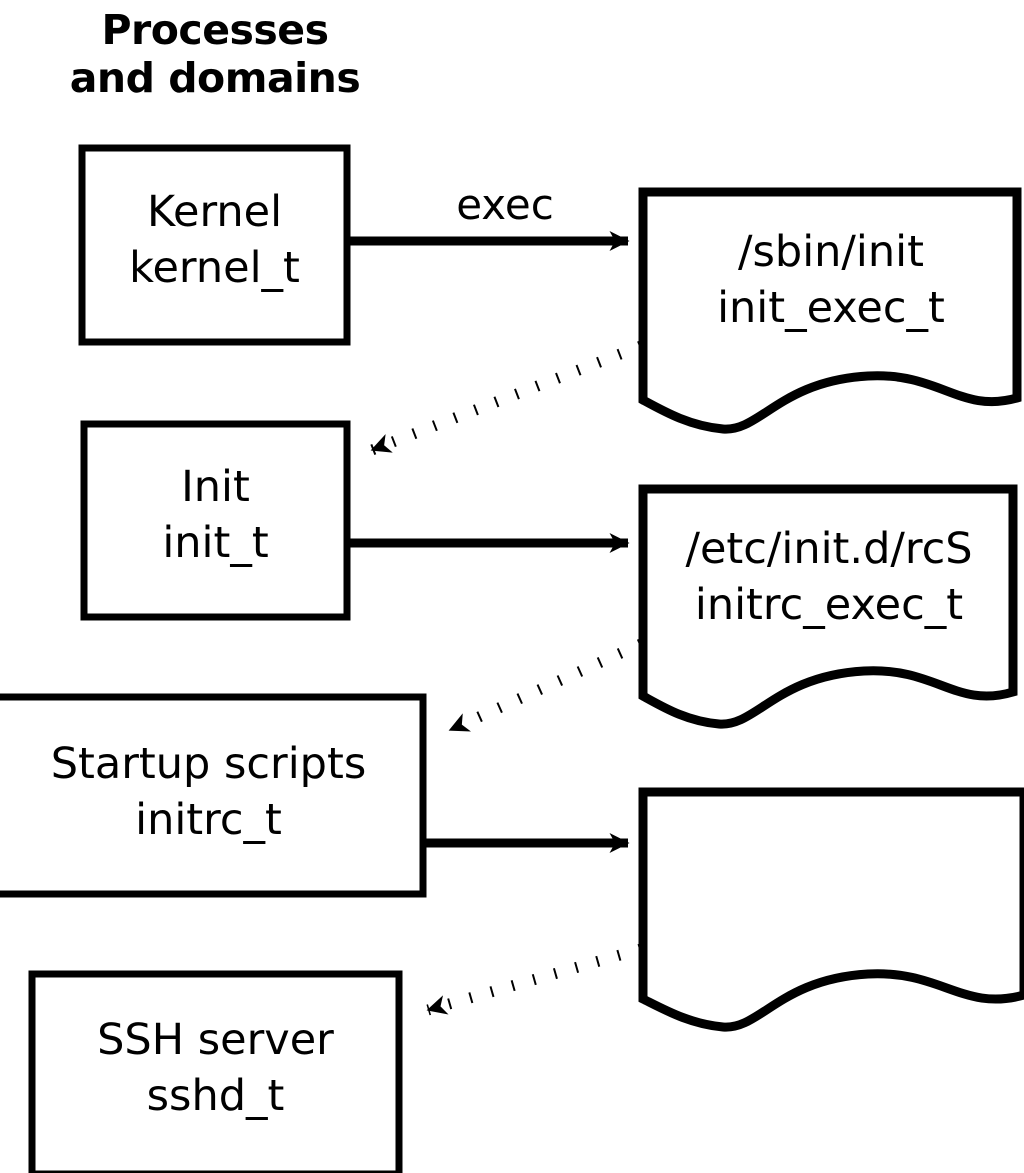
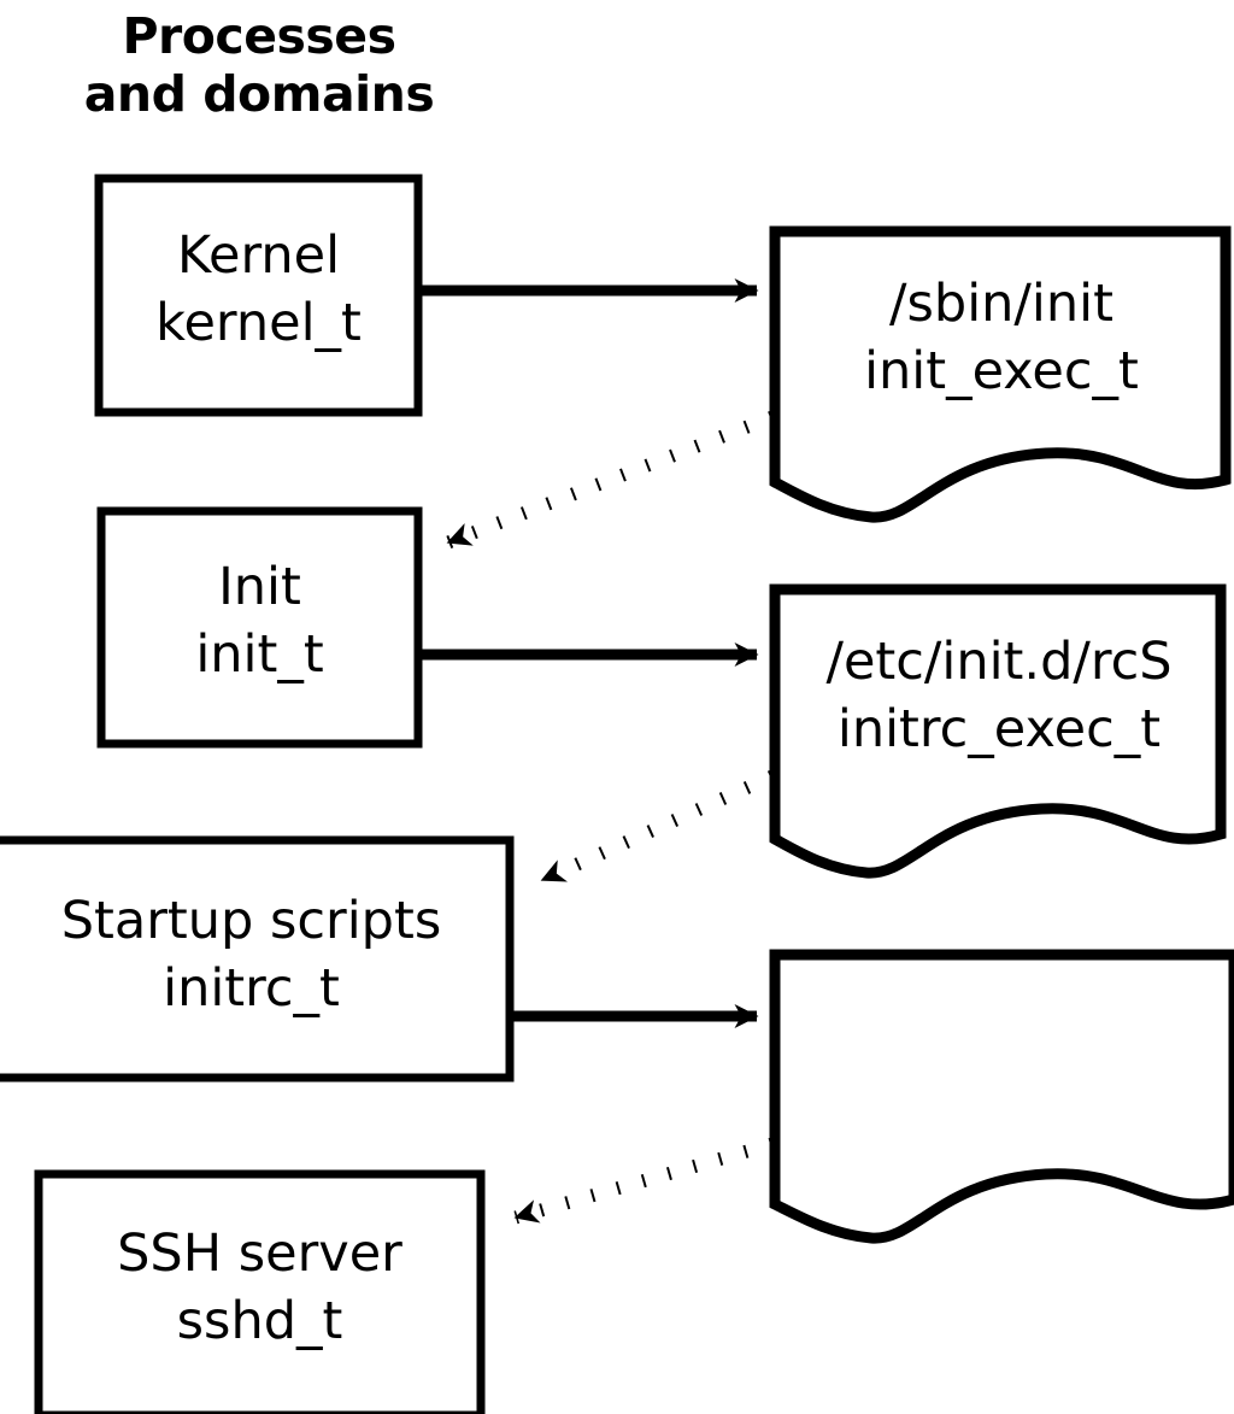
  Processes
  and domains
  Kernel
  kernel_t
  Init
  init_t
  Startup scripts
  initrc_t
  SSH server
  sshd_t
  /sbin/init
  init_exec_t
  /etc/init.d/rcS
  initrc_exec_t
- exec
